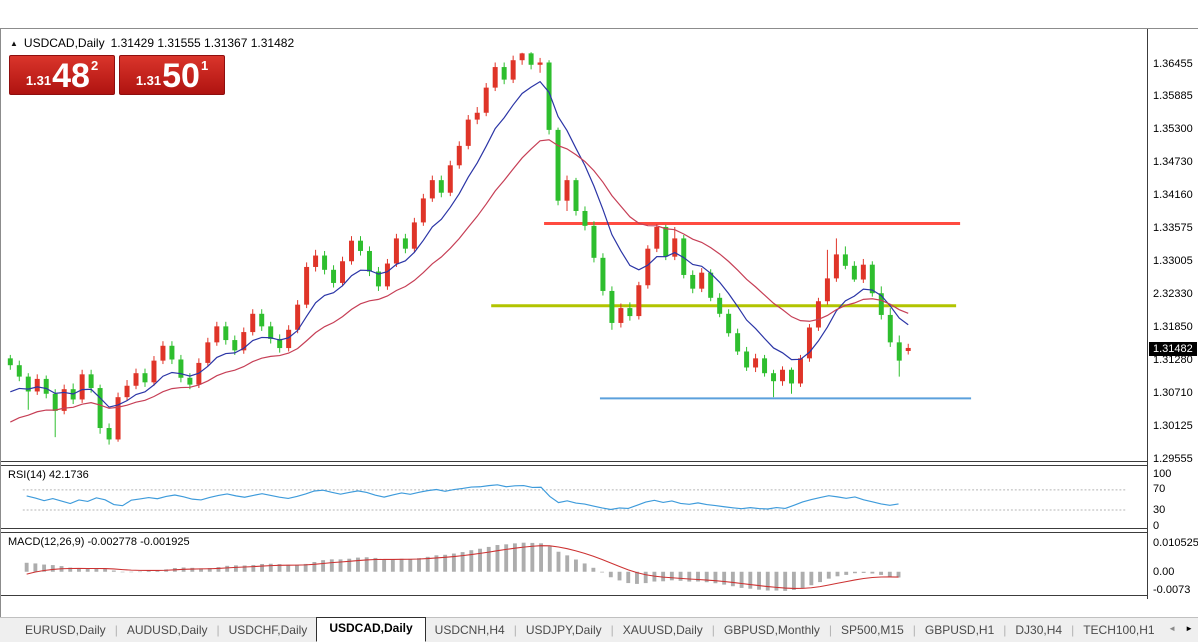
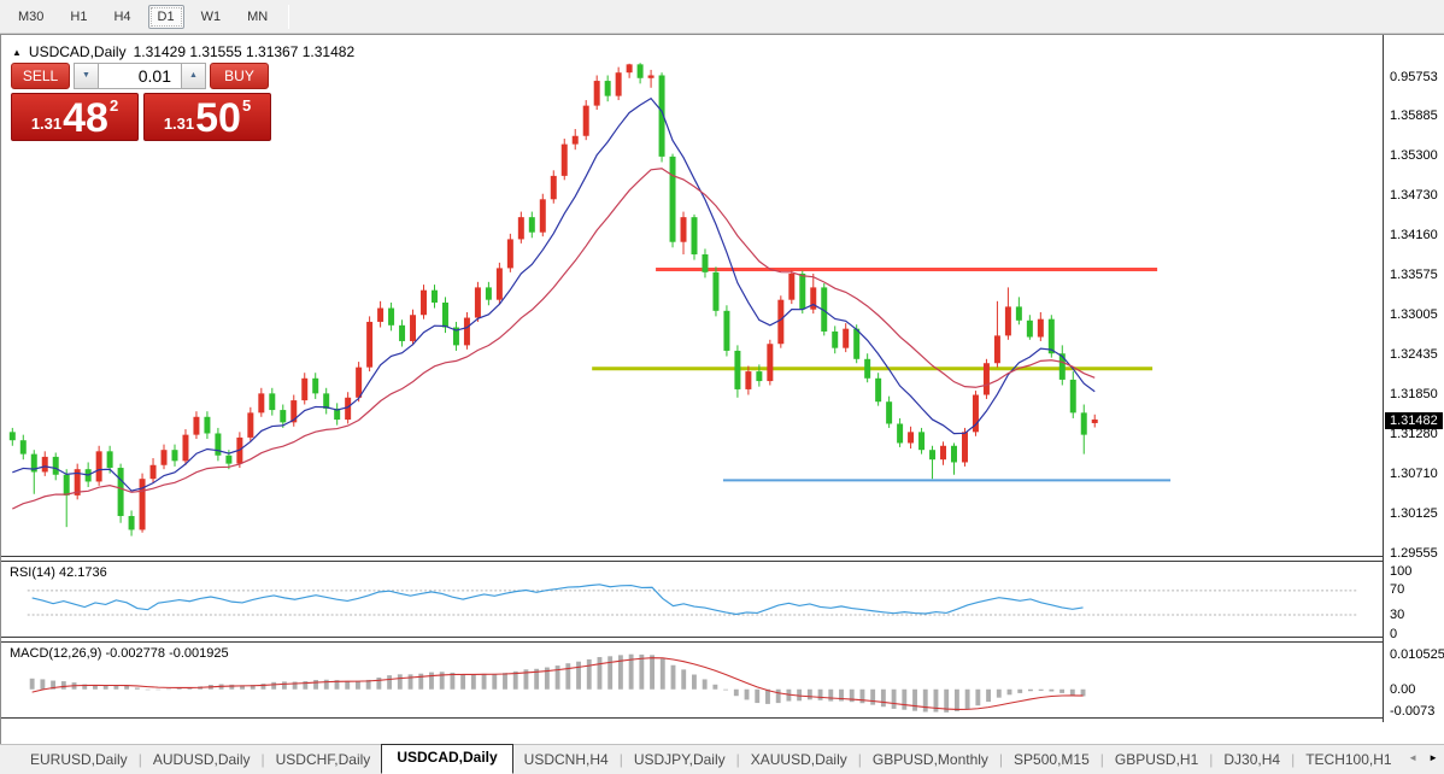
+ M30
+ H1
+ H4
+ D1
+ W1
+ MN
  ▲
  USDCAD,Daily
  1.31429 1.31555 1.31367 1.31482
+ SELL
+ 0.01
+ BUY
  1.31
  48
  2
  1.31
  50
- 1
+ 5
  RSI(14) 42.1736
  MACD(12,26,9) -0.002778 -0.001925
- 1.36455
+ 0.95753
  1.35885
  1.35300
  1.34730
  1.34160
  1.33575
  1.33005
- 2.32330
+ 1.32435
  1.31850
  1.31280
  1.30710
  1.30125
  1.29555
  1.31482
  100
  70
  30
  0
  0.010525
  0.00
  -0.0073
  EURUSD,Daily
  |
  AUDUSD,Daily
  |
  USDCHF,Daily
  USDCAD,Daily
  USDCNH,H4
  |
  USDJPY,Daily
  |
  XAUUSD,Daily
  |
  GBPUSD,Monthly
  |
  SP500,M15
  |
  GBPUSD,H1
  |
  DJ30,H4
  |
  TECH100,H1
  ◄
  ►
